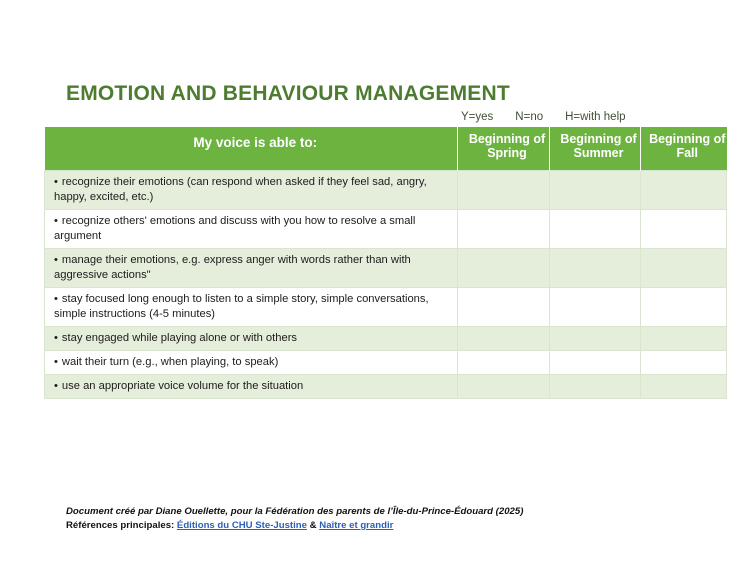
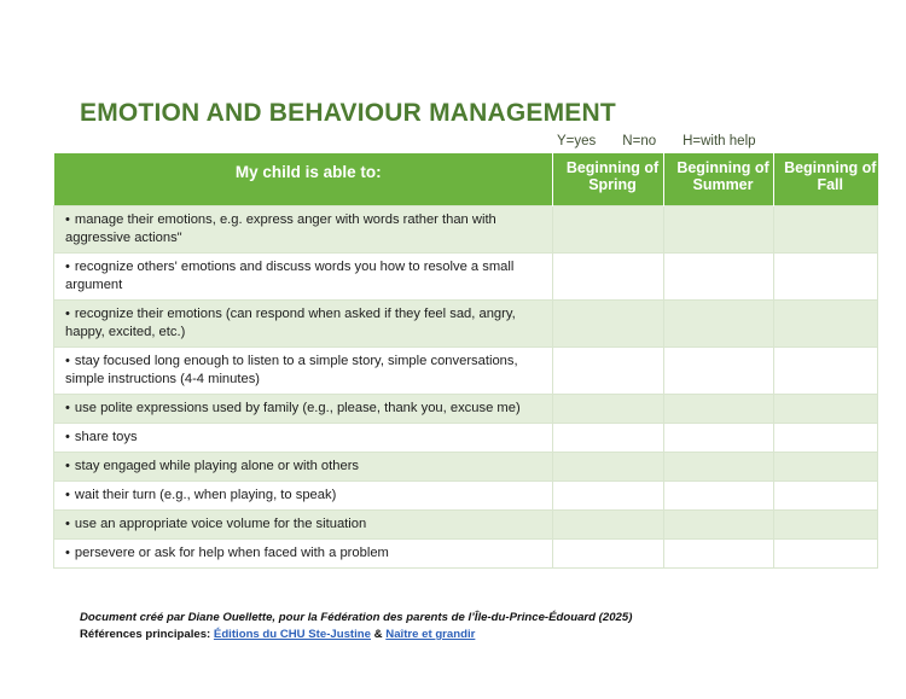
  EMOTION AND BEHAVIOUR MANAGEMENT
  Y=yes N=no H=with help
- My voice is able to:	Beginning of Spring	Beginning of Summer	Beginning of Fall
+ My child is able to:	Beginning of Spring	Beginning of Summer	Beginning of Fall
- • recognize their emotions (can respond when asked if they feel sad, angry, happy, excited, etc.)
+ • manage their emotions, e.g. express anger with words rather than with aggressive actions"
- • recognize others' emotions and discuss with you how to resolve a small argument
+ • recognize others' emotions and discuss words you how to resolve a small argument
- • manage their emotions, e.g. express anger with words rather than with aggressive actions"
+ • recognize their emotions (can respond when asked if they feel sad, angry, happy, excited, etc.)
- • stay focused long enough to listen to a simple story, simple conversations, simple instructions (4-5 minutes)
+ • stay focused long enough to listen to a simple story, simple conversations, simple instructions (4-4 minutes)
+ • use polite expressions used by family (e.g., please, thank you, excuse me)
+ • share toys
  • stay engaged while playing alone or with others
  • wait their turn (e.g., when playing, to speak)
  • use an appropriate voice volume for the situation
+ • persevere or ask for help when faced with a problem
  Document créé par Diane Ouellette, pour la Fédération des parents de l’Île-du-Prince-Édouard (2025)
  Références principales: Éditions du CHU Ste-Justine & Naître et grandir
